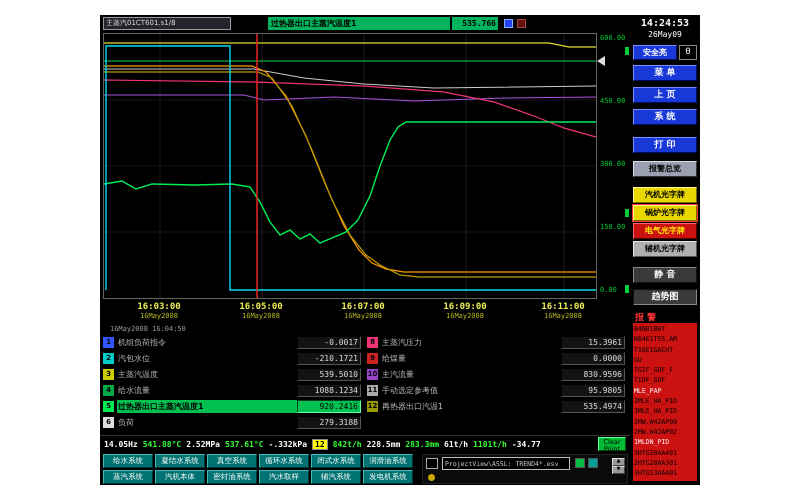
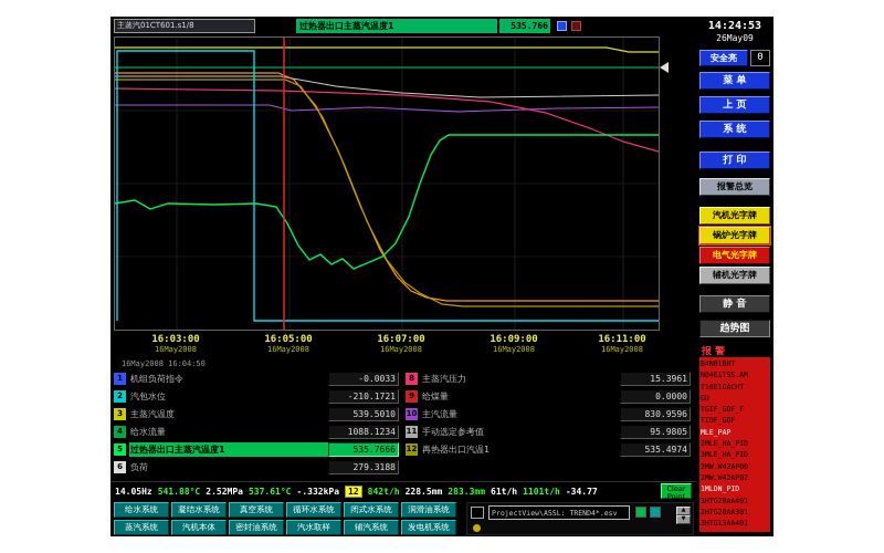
  主蒸汽01CT601.s1/8
  过热器出口主蒸汽温度1
  535.766
- 600.00
- 450.00
- 300.00
- 150.00
- 0.00
  16:03:00
  16May2008
  16:05:00
  16May2008
  16:07:00
  16May2008
  16:09:00
  16May2008
  16:11:00
  16May2008
  16May2008 16:04:50
  1
  机组负荷指令
- -0.0017
+ -0.0033
  2
  汽包水位
  -210.1721
  3
  主蒸汽温度
  539.5010
  4
  给水流量
  1088.1234
  5
  过热器出口主蒸汽温度1
- 920.2416
+ 535.7666
  6
  负荷
  279.3188
  8
  主蒸汽压力
  15.3961
  9
  给煤量
  0.0000
  10
  主汽流量
  830.9596
  11
  手动选定参考值
  95.9805
  12
  再热器出口汽温1
  535.4974
  14.05Hz
  541.88°C
  2.52MPa
  537.61°C
  -.332kPa
  12
  842t/h
  228.5mm
  283.3mm
  61t/h
  1101t/h
  -34.77
  Clear Point
  给水系统
  凝结水系统
  真空系统
  循环水系统
  闭式水系统
  润滑油系统
  蒸汽系统
  汽机本体
  密封油系统
  汽水取样
  辅汽系统
  发电机系统
  14:24:53
  26May09
  安全亮
  0
  菜 单
  上 页
  系 统
  打 印
  报警总览
  汽机光字牌
  锅炉光字牌
  电气光字牌
  辅机光字牌
  静 音
  趋势图
  报 警
  B4N01BHT
  N04E1TSS.AM
  T16E1GACHT
  GU
  TGIF_GOF_F
  TIDF_GOF
  MLE_PAP
  2MLE_HA_PID
  3MLE_HA_PID
  2MW.W42AP00
  2MW.W42AP02
  1MLDN_PID
  3HTG20AA401
  2HTG20AA301
  3HTG13AA401
